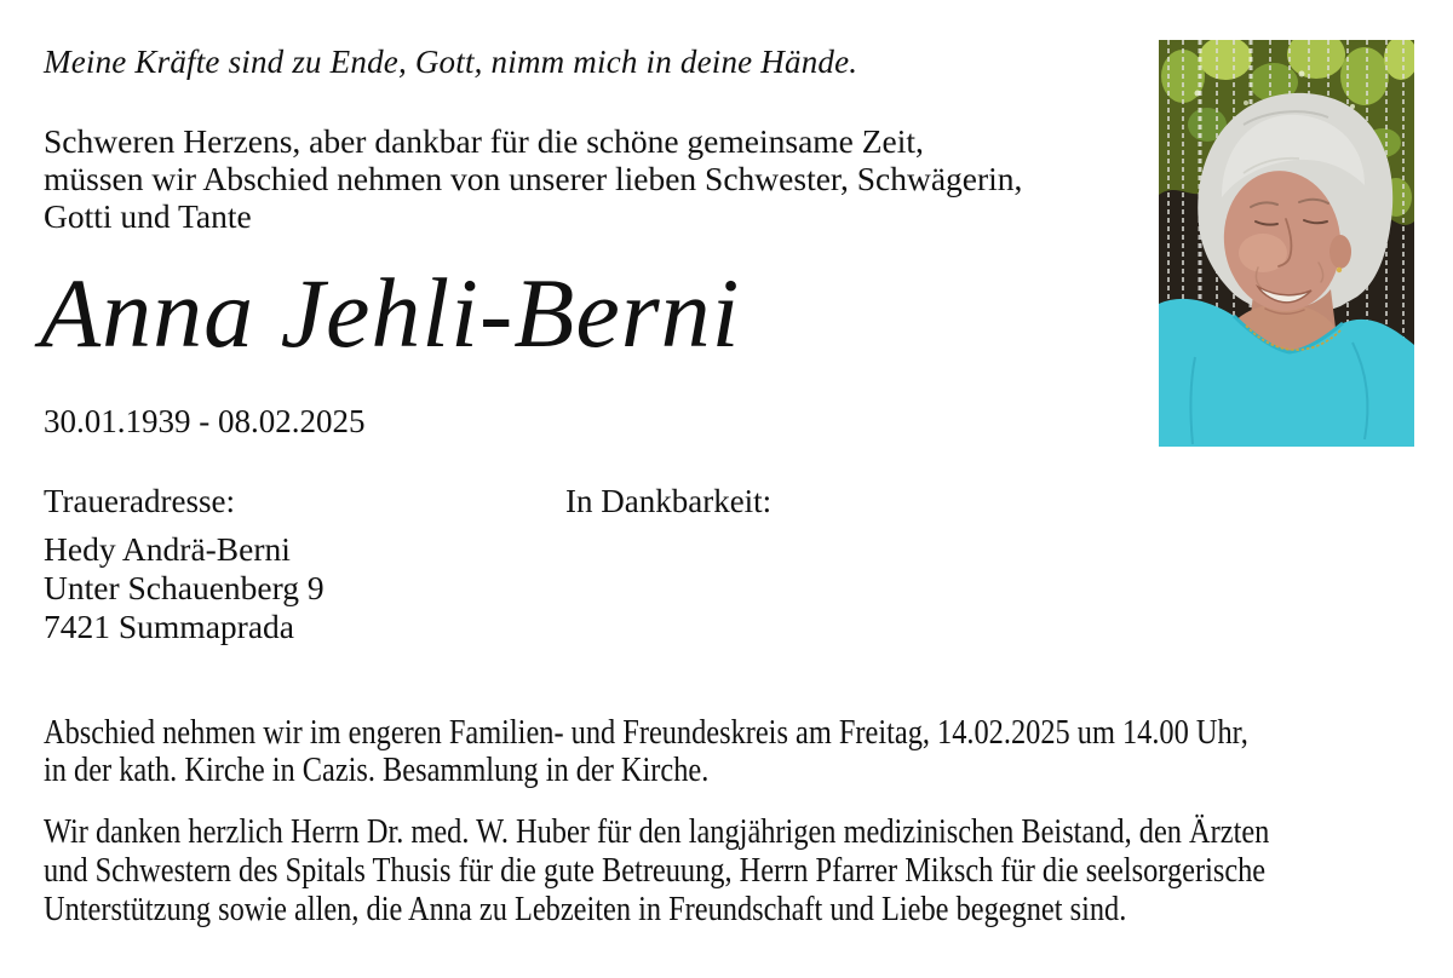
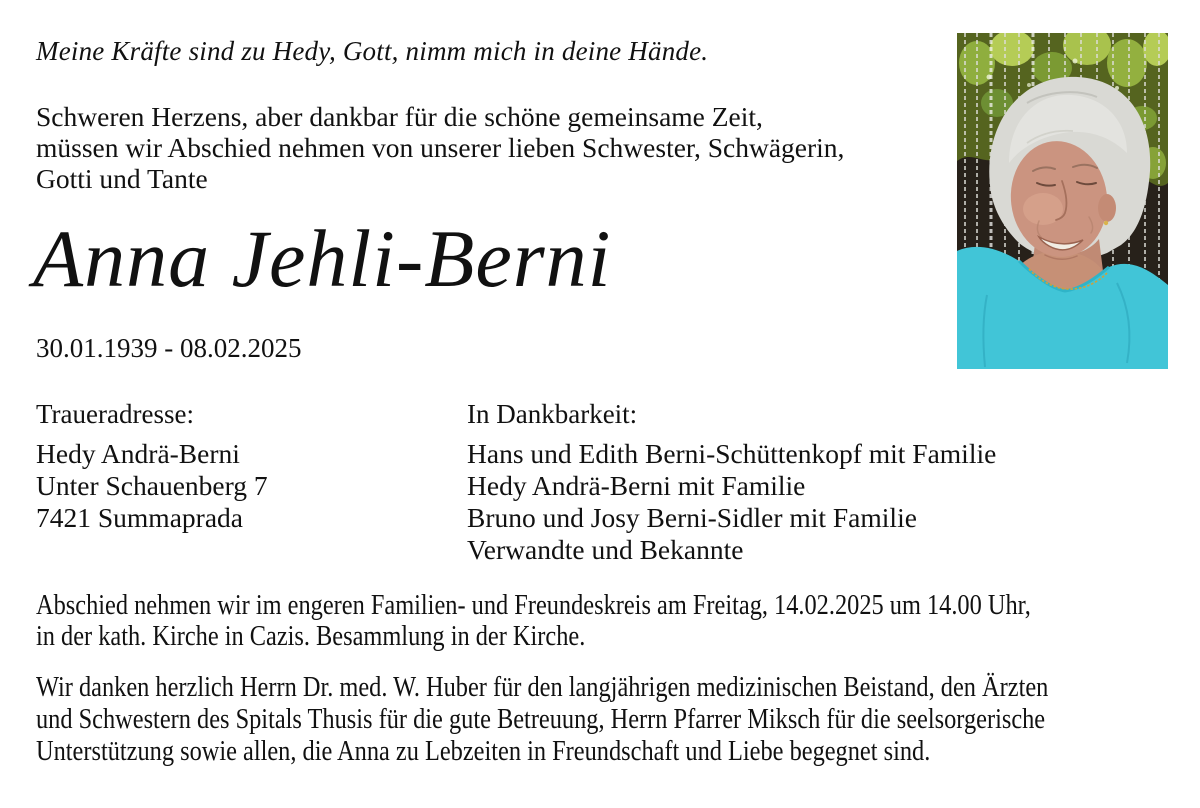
- Meine Kräfte sind zu Ende, Gott, nimm mich in deine Hände.
+ Meine Kräfte sind zu Hedy, Gott, nimm mich in deine Hände.
  Schweren Herzens, aber dankbar für die schöne gemeinsame Zeit,
  müssen wir Abschied nehmen von unserer lieben Schwester, Schwägerin,
  Gotti und Tante
  Anna Jehli-Berni
  30.01.1939 - 08.02.2025
  Traueradresse:
  Hedy Andrä-Berni
- Unter Schauenberg 9
+ Unter Schauenberg 7
  7421 Summaprada
  In Dankbarkeit:
+ Hans und Edith Berni-Schüttenkopf mit Familie
+ Hedy Andrä-Berni mit Familie
+ Bruno und Josy Berni-Sidler mit Familie
+ Verwandte und Bekannte
  Abschied nehmen wir im engeren Familien- und Freundeskreis am Freitag, 14.02.2025 um 14.00 Uhr,
  in der kath. Kirche in Cazis. Besammlung in der Kirche.
  Wir danken herzlich Herrn Dr. med. W. Huber für den langjährigen medizinischen Beistand, den Ärzten
  und Schwestern des Spitals Thusis für die gute Betreuung, Herrn Pfarrer Miksch für die seelsorgerische
  Unterstützung sowie allen, die Anna zu Lebzeiten in Freundschaft und Liebe begegnet sind.
